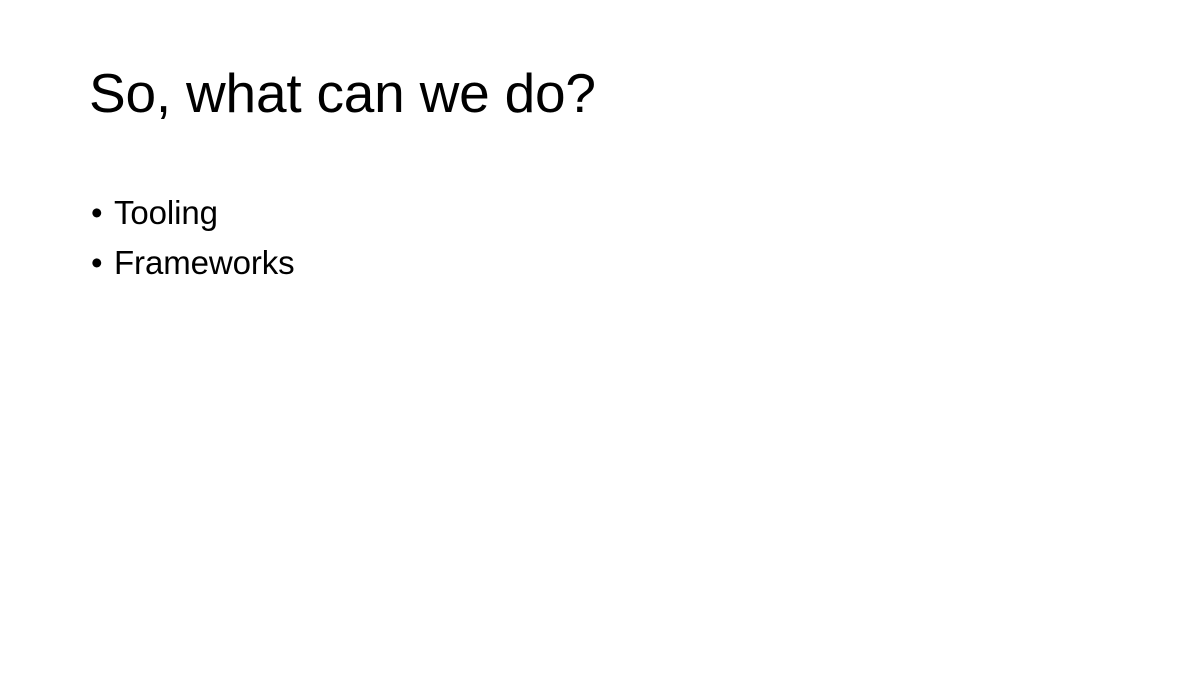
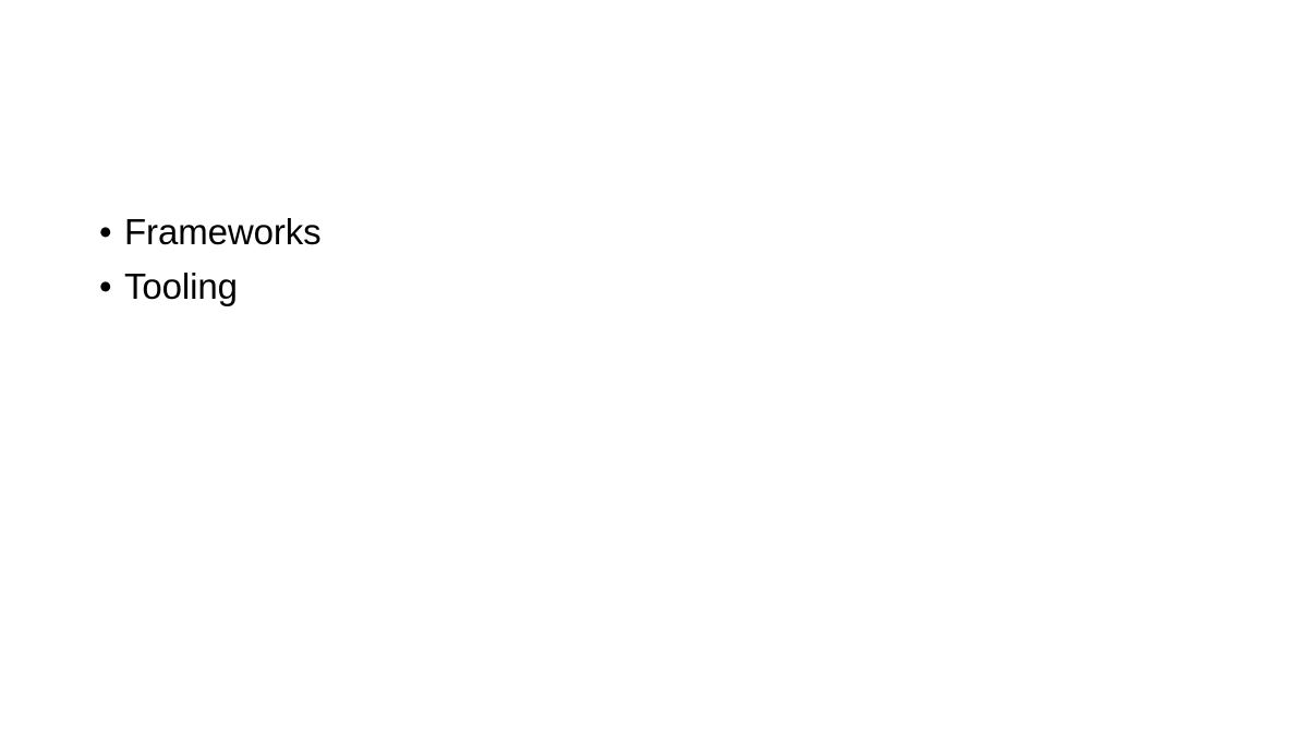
- So, what can we do?
  •
- Tooling
+ Frameworks
  •
- Frameworks
+ Tooling
